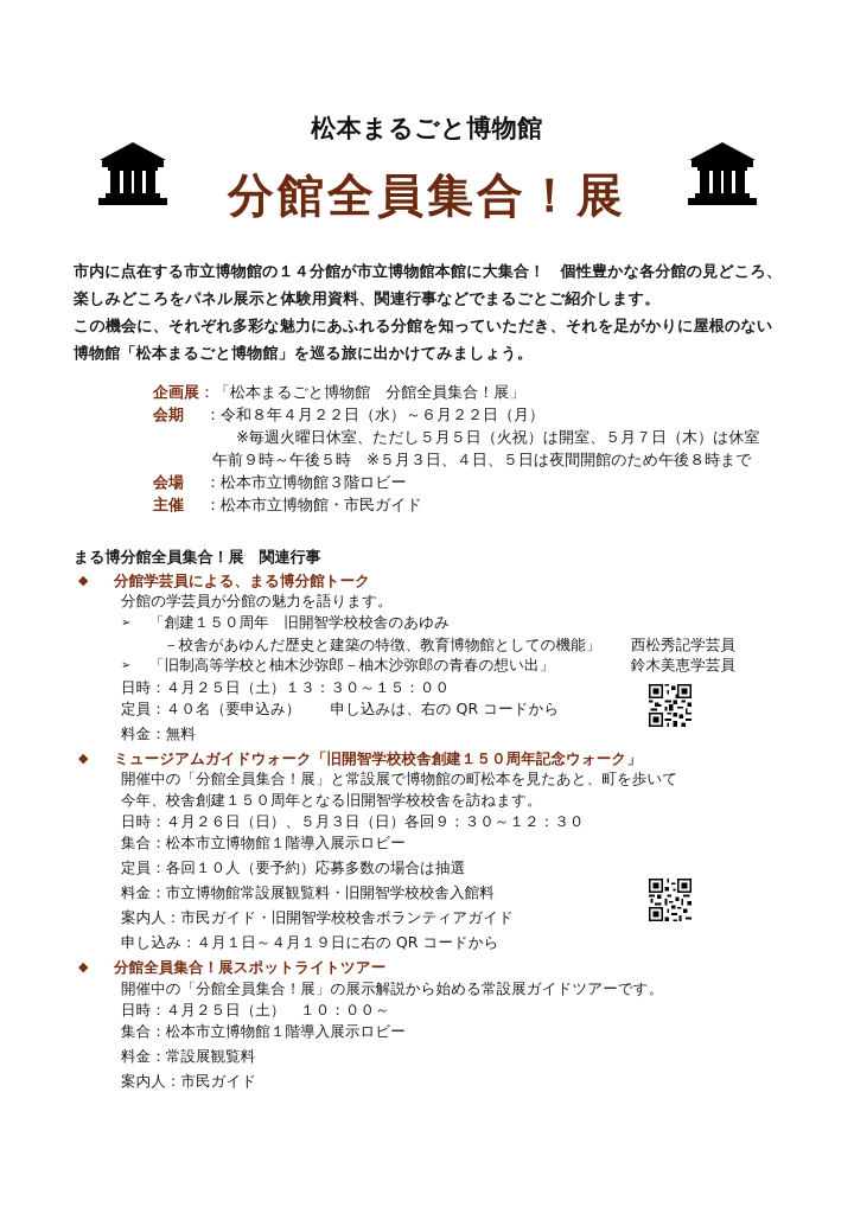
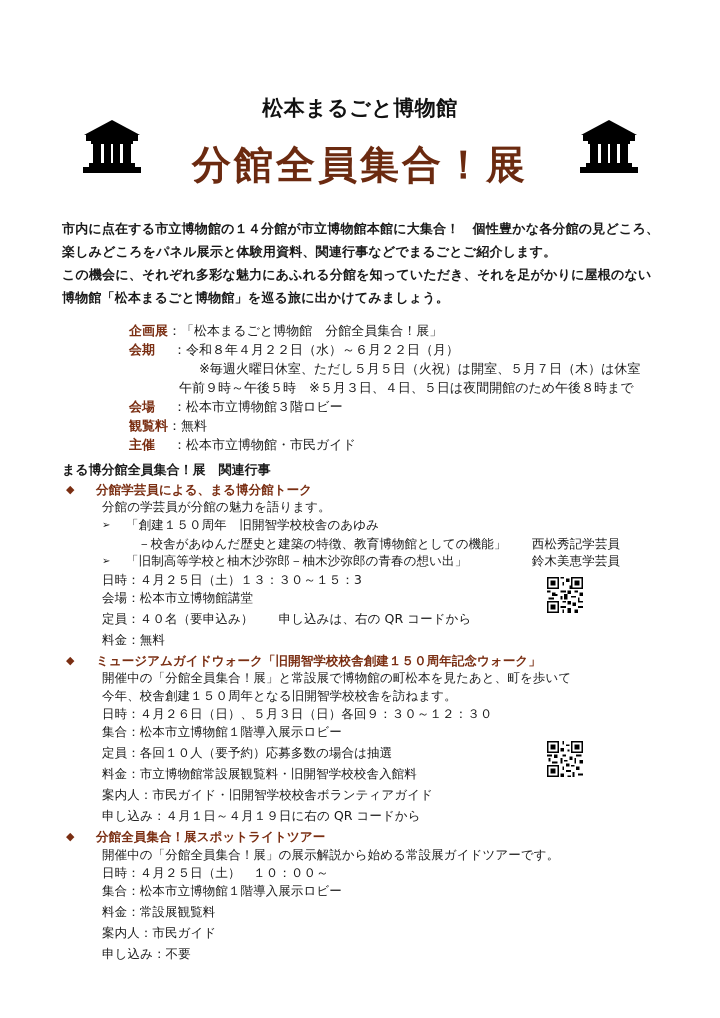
  松本まるごと博物館
  分館全員集合！展
  市内に点在する市立博物館の１４分館が市立博物館本館に大集合！ 個性豊かな各分館の見どころ、
  楽しみどころをパネル展示と体験用資料、関連行事などでまるごとご紹介します。
  この機会に、それぞれ多彩な魅力にあふれる分館を知っていただき、それを足がかりに屋根のない
  博物館「松本まるごと博物館」を巡る旅に出かけてみましょう。
  企画展
  ：「松本まるごと博物館 分館全員集合！展」
  会期
  ：令和８年４月２２日（水）～６月２２日（月）
  ※毎週火曜日休室、ただし５月５日（火祝）は開室、５月７日（木）は休室
  午前９時～午後５時 ※５月３日、４日、５日は夜間開館のため午後８時まで
  会場
  ：松本市立博物館３階ロビー
+ 観覧料
+ ：無料
  主催
  ：松本市立博物館・市民ガイド
  まる博分館全員集合！展 関連行事
  ◆
  分館学芸員による、まる博分館トーク
  分館の学芸員が分館の魅力を語ります。
  ➢
  「創建１５０周年 旧開智学校校舎のあゆみ
  －校舎があゆんだ歴史と建築の特徴、教育博物館としての機能」
  西松秀記学芸員
  ➢
  「旧制高等学校と柚木沙弥郎－柚木沙弥郎の青春の想い出」
  鈴木美恵学芸員
- 日時：４月２５日（土）１３：３０～１５：００
+ 日時：４月２５日（土）１３：３０～１５：3
+ 会場：松本市立博物館講堂
  定員：４０名（要申込み） 申し込みは、右の QR コードから
  料金：無料
  ◆
  ミュージアムガイドウォーク「旧開智学校校舎創建１５０周年記念ウォーク」
  開催中の「分館全員集合！展」と常設展で博物館の町松本を見たあと、町を歩いて
  今年、校舎創建１５０周年となる旧開智学校校舎を訪ねます。
  日時：４月２６日（日）、５月３日（日）各回９：３０～１２：３０
  集合：松本市立博物館１階導入展示ロビー
  定員：各回１０人（要予約）応募多数の場合は抽選
  料金：市立博物館常設展観覧料・旧開智学校校舎入館料
  案内人：市民ガイド・旧開智学校校舎ボランティアガイド
  申し込み：４月１日～４月１９日に右の QR コードから
  ◆
  分館全員集合！展スポットライトツアー
  開催中の「分館全員集合！展」の展示解説から始める常設展ガイドツアーです。
  日時：４月２５日（土） １０：００～
  集合：松本市立博物館１階導入展示ロビー
  料金：常設展観覧料
  案内人：市民ガイド
+ 申し込み：不要
